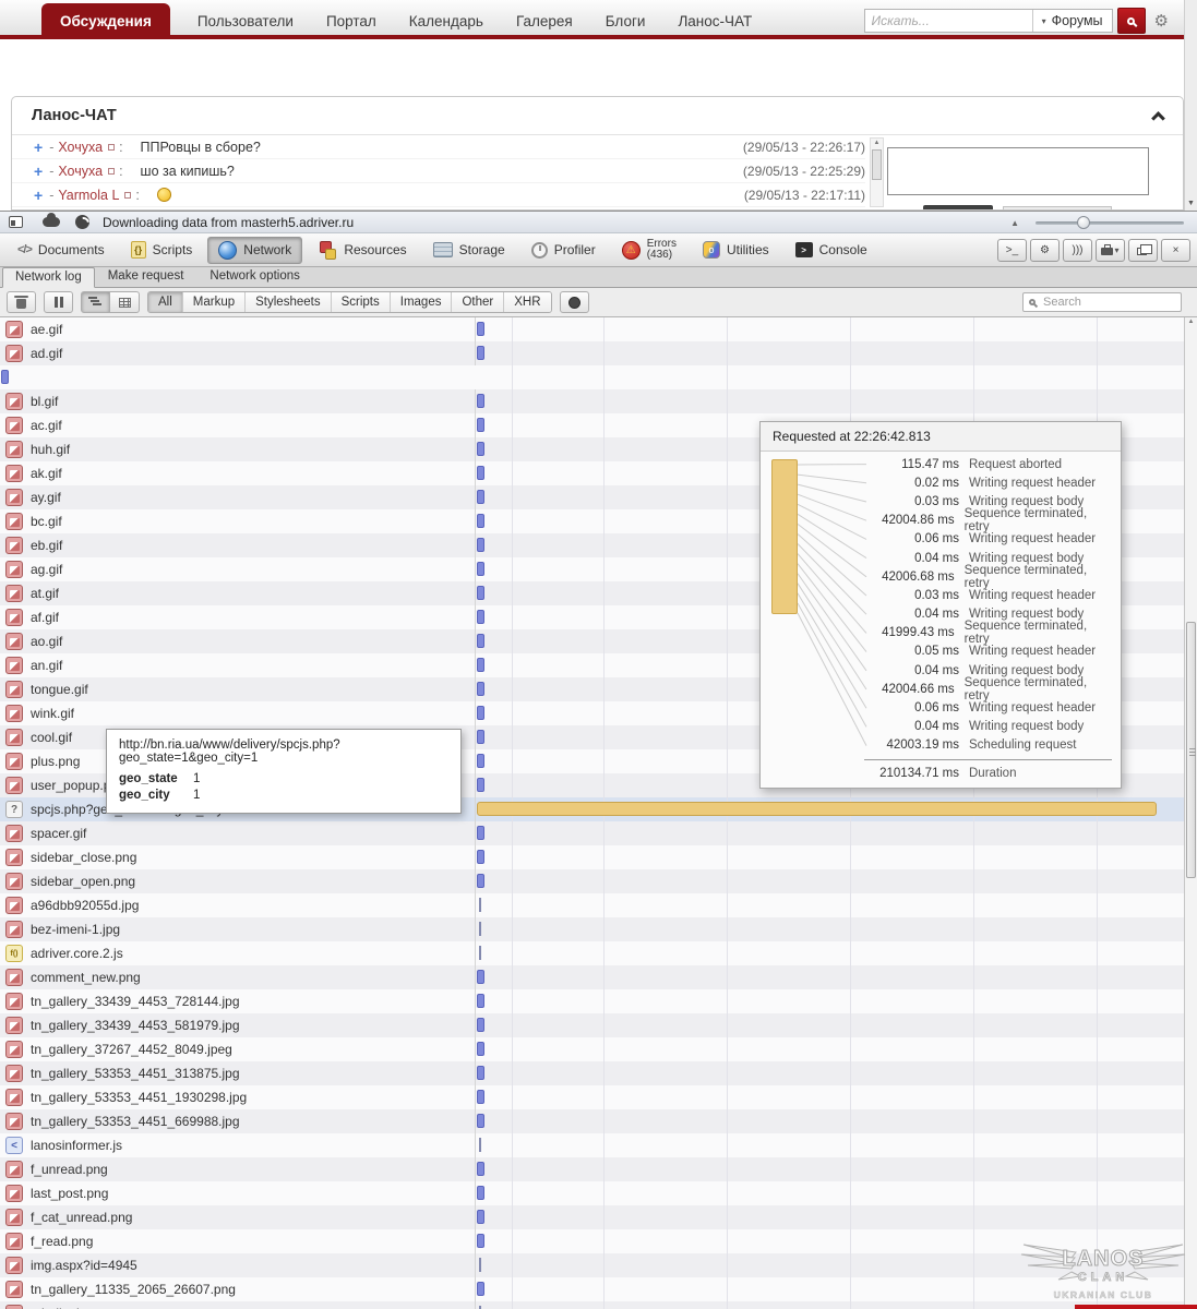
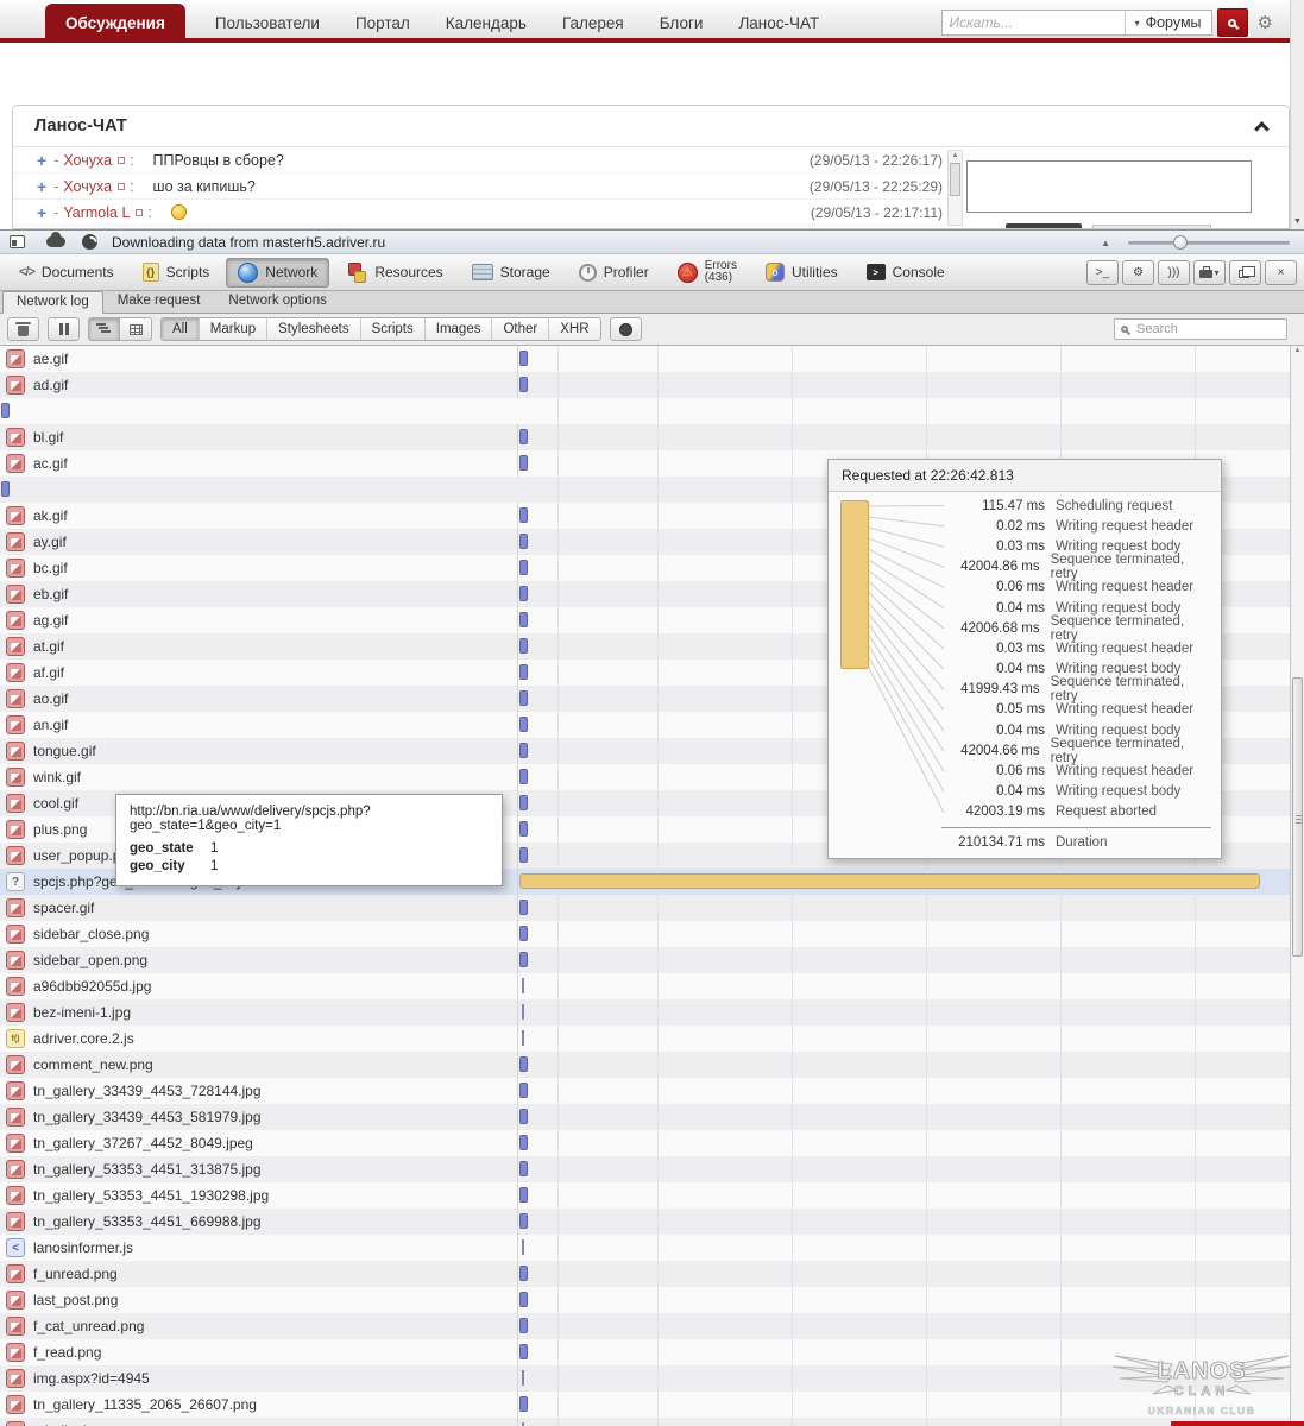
  Обсуждения
  Пользователи
  Портал
  Календарь
  Галерея
  Блоги
  Ланос-ЧАТ
  Искать...
  ▾
  Форумы
  ⚙
  Ланос-ЧАТ
  +
  -
  Хочуха
  :
  ППРовцы в сборе?
  (29/05/13 - 22:26:17)
  +
  -
  Хочуха
  :
  шо за кипишь?
  (29/05/13 - 22:25:29)
  +
  -
  Yarmola L
  :
  (29/05/13 - 22:17:11)
  Downloading data from masterh5.adriver.ru
  ▲
  </>
  Documents
  {}
  Scripts
  Network
  Resources
  Storage
  Profiler
  ⚠
  Errors
  (436)
  o
  Utilities
  >
  Console
  >_
  ⚙
  )))
  ▾
  ×
  Network log
  Make request
  Network options
  All
  Markup
  Stylesheets
  Scripts
  Images
  Other
  XHR
  Search
  ae.gif
  ad.gif
  bl.gif
  ac.gif
- huh.gif
  ak.gif
  ay.gif
  bc.gif
  eb.gif
  ag.gif
  at.gif
  af.gif
  ao.gif
  an.gif
  tongue.gif
  wink.gif
  cool.gif
  plus.png
  user_popup.
  ?
  spacer.gif
  sidebar_close.png
  sidebar_open.png
  a96dbb92055d.jpg
  bez-imeni-1.jpg
  adriver.core.2.js
  comment_new.png
  tn_gallery_33439_4453_728144.jpg
  tn_gallery_33439_4453_581979.jpg
  tn_gallery_37267_4452_8049.jpeg
  tn_gallery_53353_4451_313875.jpg
  tn_gallery_53353_4451_1930298.jpg
  tn_gallery_53353_4451_669988.jpg
  <
  lanosinformer.js
  f_unread.png
  last_post.png
  f_cat_unread.png
  f_read.png
  img.aspx?id=4945
  tn_gallery_11335_2065_26607.png
  http://bn.ria.ua/www/delivery/spcjs.php?geo_state=1&geo_city=1
  geo_state
  1
  geo_city
  1
  Requested at 22:26:42.813
  115.47 ms
- Request aborted
+ Scheduling request
  0.02 ms
  Writing request header
  0.03 ms
  Writing request body
  42004.86 ms
  Sequence terminated, retry
  0.06 ms
  Writing request header
  0.04 ms
  Writing request body
  42006.68 ms
  Sequence terminated, retry
  0.03 ms
  Writing request header
  0.04 ms
  Writing request body
  41999.43 ms
  Sequence terminated, retry
  0.05 ms
  Writing request header
  0.04 ms
  Writing request body
  42004.66 ms
  Sequence terminated, retry
  0.06 ms
  Writing request header
  0.04 ms
  Writing request body
  42003.19 ms
- Scheduling request
+ Request aborted
  210134.71 ms
  Duration
  LANOS
  CLAN
  UKRANIAN CLUB
